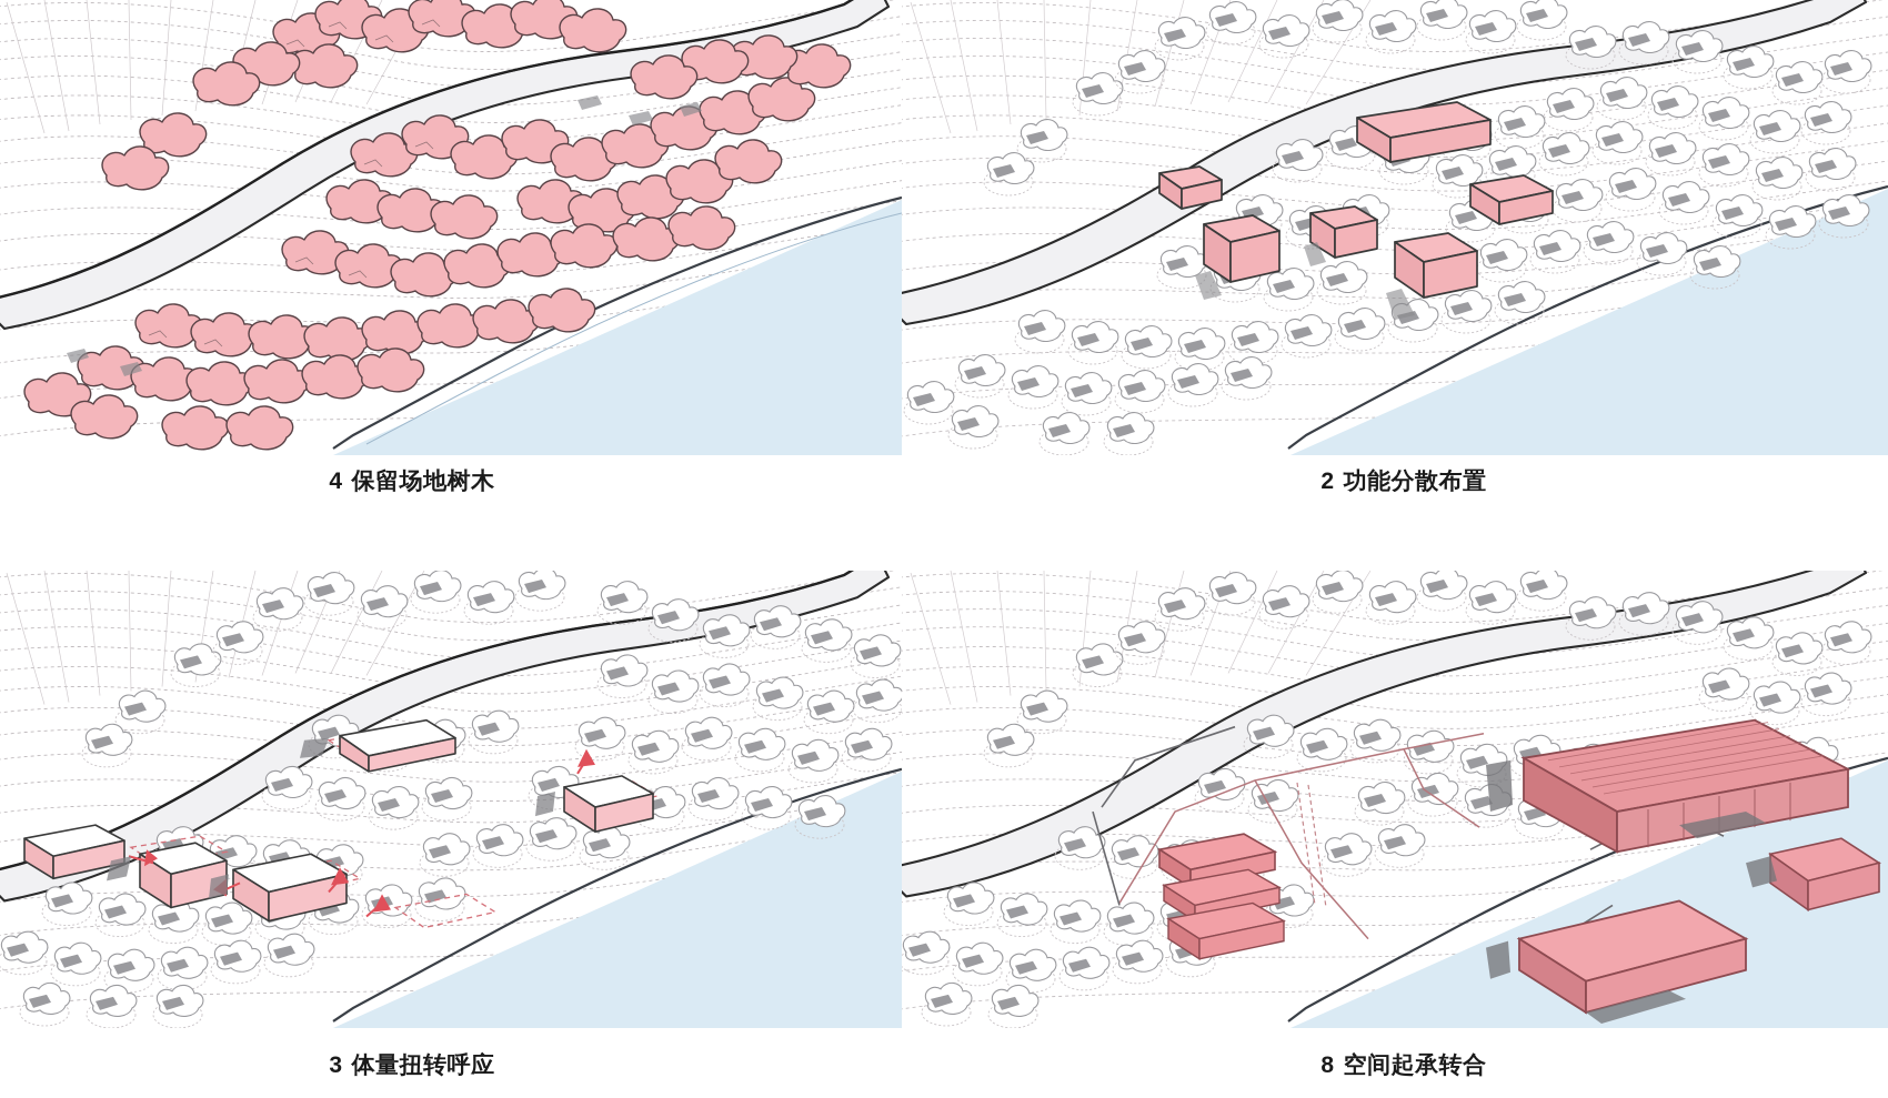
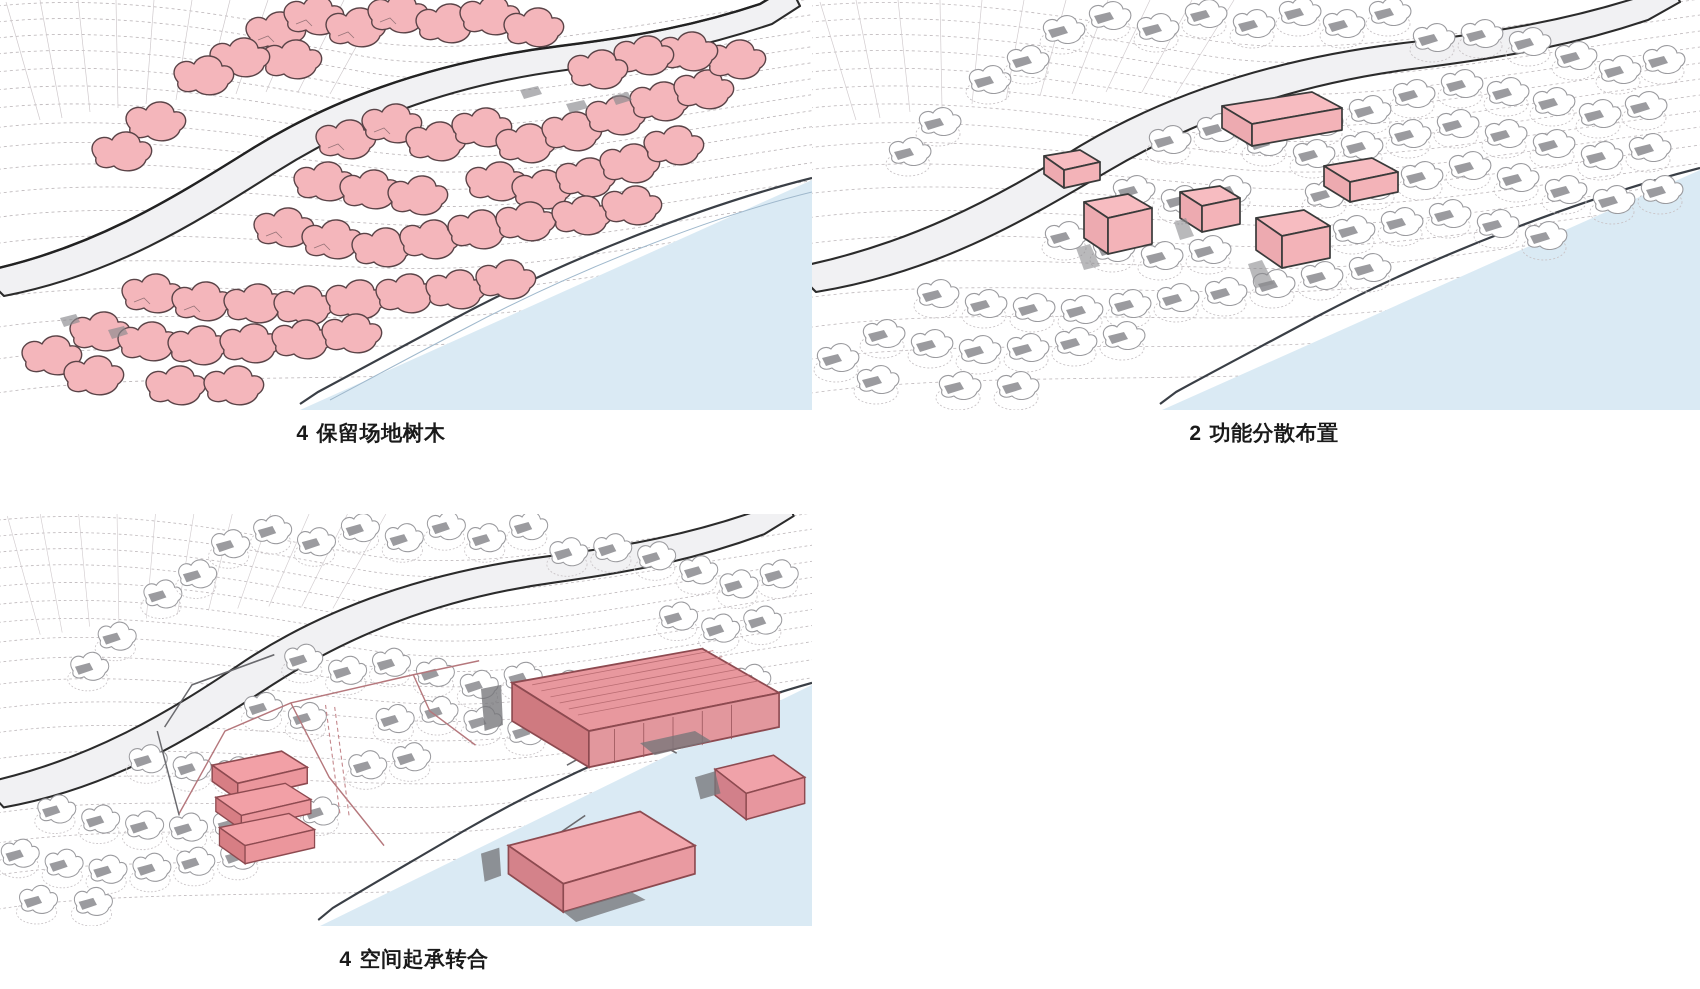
  4 保留场地树木
  2 功能分散布置
- 3 体量扭转呼应
- 8 空间起承转合
+ 4 空间起承转合
